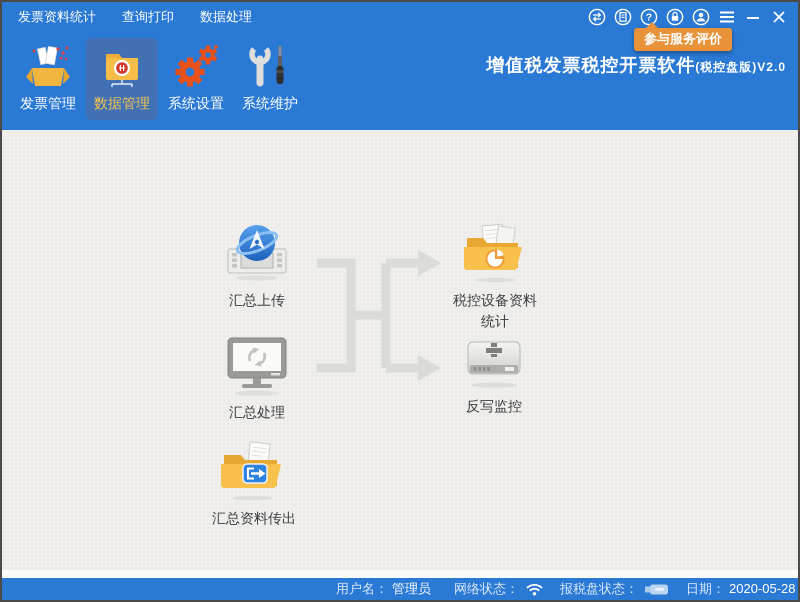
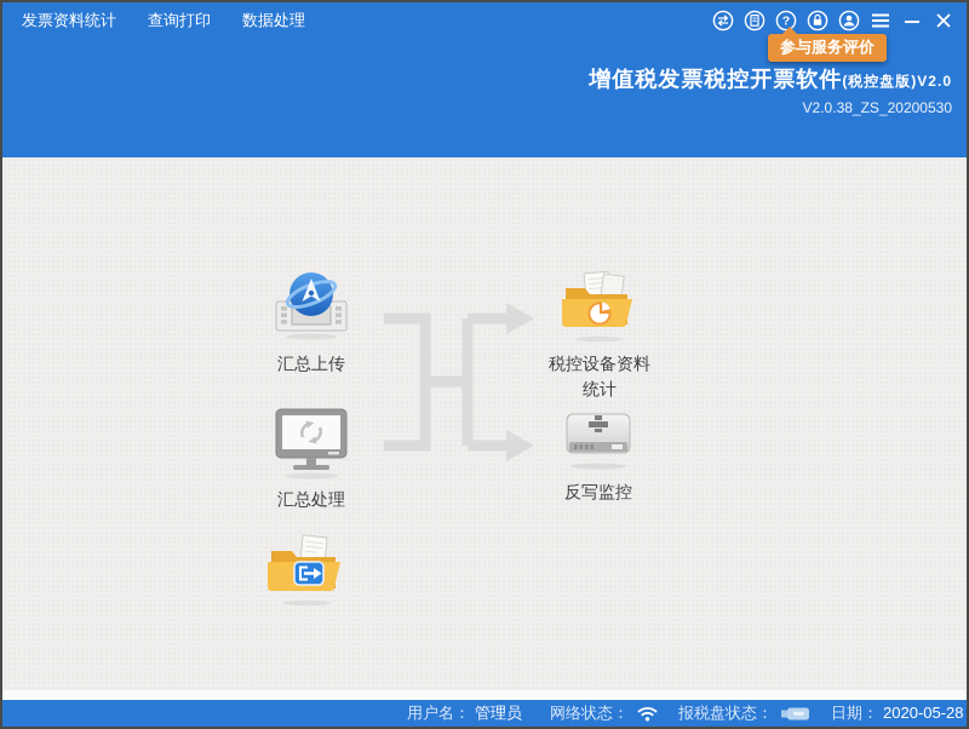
  发票资料统计
  查询打印
  数据处理
  ?
  参与服务评价
- 发票管理
- 数据管理
- 系统设置
- 系统维护
  增值税发票税控开票软件(税控盘版)V2.0
+ V2.0.38_ZS_20200530
  汇总上传
  汇总处理
- 汇总资料传出
  税控设备资料统计
  反写监控
  用户名：
  管理员
  网络状态：
  报税盘状态：
  日期：
  2020-05-28
